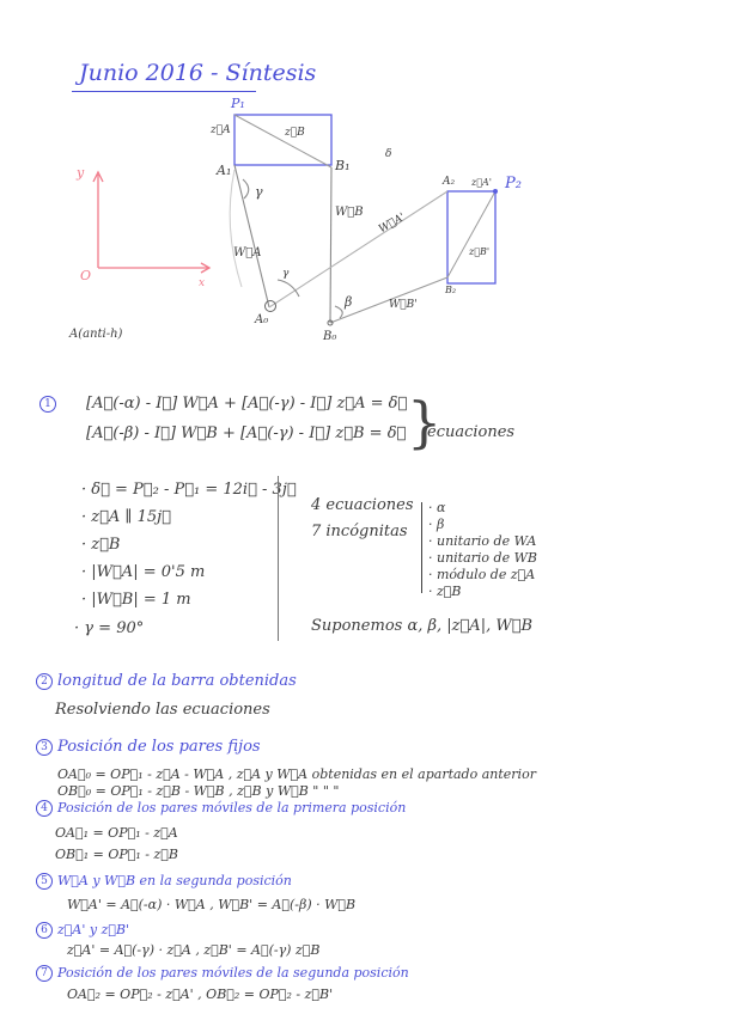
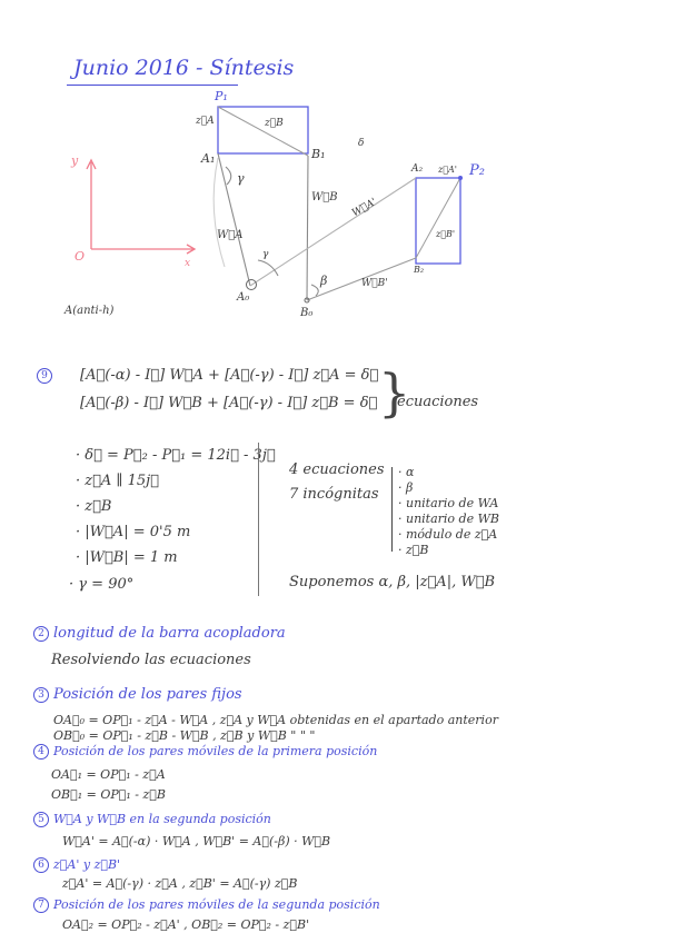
  Junio 2016 - Síntesis
  P₁
  z⃗A
  z⃗B
  A₁
  B₁
  δ
  γ
  W⃗B
  W⃗A
  γ
  β
  W⃗B'
  A₀
  B₀
  A₂
  z⃗A'
  P₂
  z⃗B'
  B₂
  y
  O
  x
  A(anti-h)
- 1
+ 9
  [A⃡(-α) - I⃡] W⃗A + [A⃡(-γ) - I⃡] z⃗A = δ⃗
  [A⃡(-β) - I⃡] W⃗B + [A⃡(-γ) - I⃡] z⃗B = δ⃗
  }
  ecuaciones
  · δ⃗ = P⃗₂ - P⃗₁ = 12i⃗ -j⃗
  · z⃗A ∥ 15j⃗
  · z⃗B
  · |W⃗A| = 0'5 m
  · |W⃗B| = 1 m
  · γ = 90°
  4 ecuaciones
  7 incógnitas
  · α
  · β
  · unitario de WA
  · unitario de WB
  · módulo de z⃗A
  · z⃗B
  Suponemos α, β, |z⃗A|, W⃗B
- 2 longitud de la barra obtenidas
+ 2 longitud de la barra acopladora
  Resolviendo las ecuaciones
  3 Posición de los pares fijos
  OA⃗₀ = OP⃗₁ - z⃗A - W⃗A , z⃗A y W⃗A obtenidas en el apartado anterior
  OB⃗₀ = OP⃗₁ - z⃗B - W⃗B , z⃗B y W⃗B " " "
  4 Posición de los pares móviles de la primera posición
  OA⃗₁ = OP⃗₁ - z⃗A
  OB⃗₁ = OP⃗₁ - z⃗B
  5 W⃗A y W⃗B en la segunda posición
  W⃗A' = A⃡(-α) · W⃗A , W⃗B' = A⃡(-β) · W⃗B
  6 z⃗A' y z⃗B'
  z⃗A' = A⃡(-γ) · z⃗A , z⃗B' = A⃡(-γ) z⃗B
  7 Posición de los pares móviles de la segunda posición
  OA⃗₂ = OP⃗₂ - z⃗A' , OB⃗₂ = OP⃗₂ - z⃗B'
